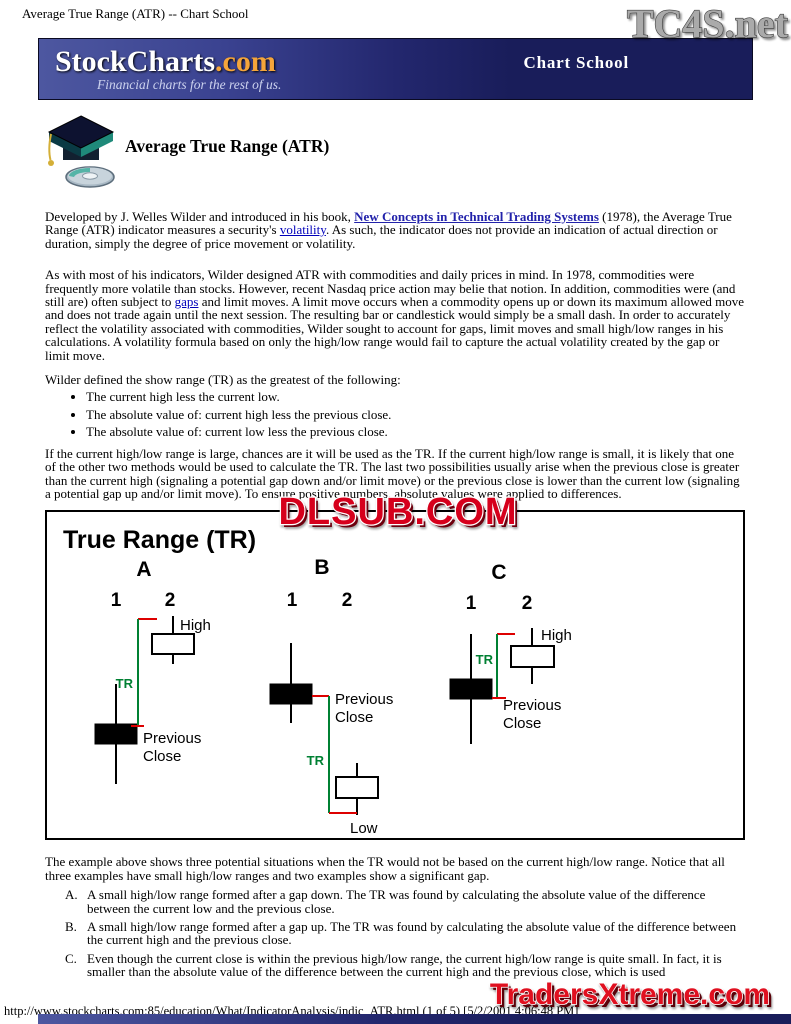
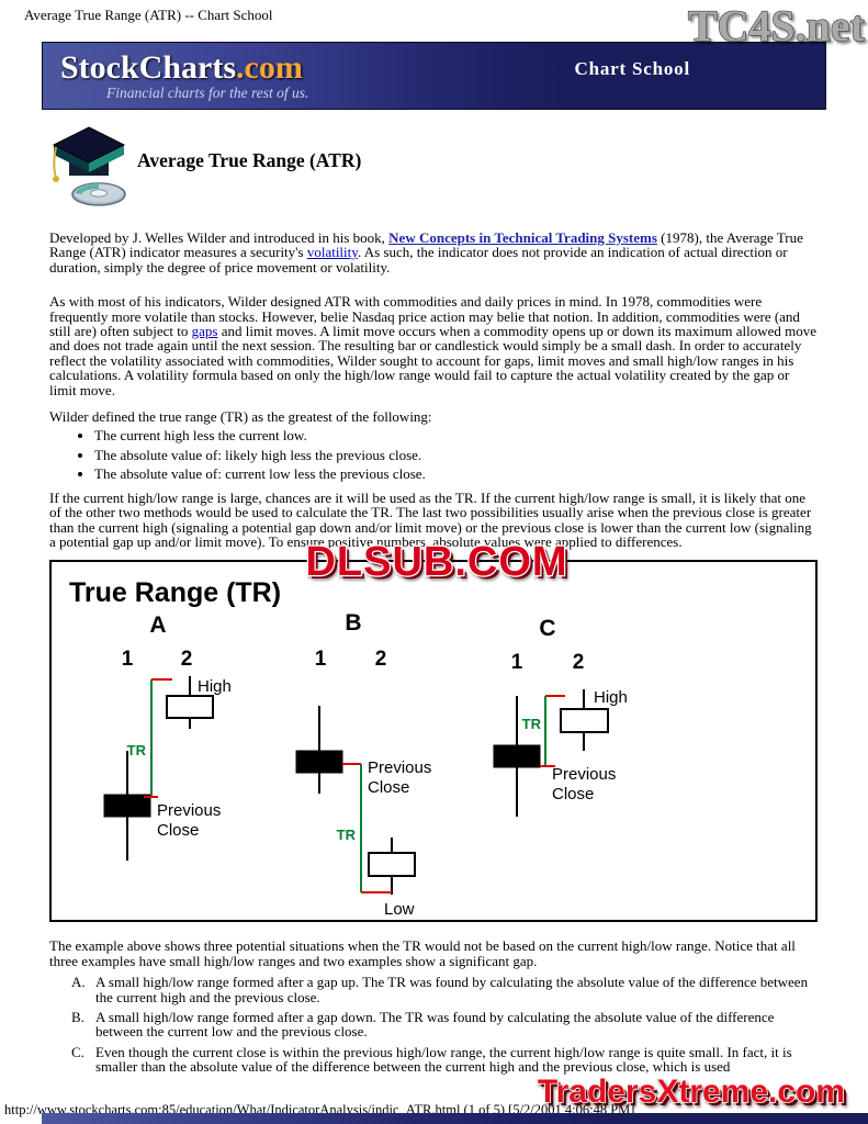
  Average True Range (ATR) -- Chart School
  TC4S.net
  StockCharts.com
  Financial charts for the rest of us.
  Chart School
  Average True Range (ATR)
  Developed by J. Welles Wilder and introduced in his book, New Concepts in Technical Trading Systems (1978), the Average True Range (ATR) indicator measures a security's volatility. As such, the indicator does not provide an indication of actual direction or duration, simply the degree of price movement or volatility.
- As with most of his indicators, Wilder designed ATR with commodities and daily prices in mind. In 1978, commodities were frequently more volatile than stocks. However, recent Nasdaq price action may belie that notion. In addition, commodities were (and still are) often subject to gaps and limit moves. A limit move occurs when a commodity opens up or down its maximum allowed move and does not trade again until the next session. The resulting bar or candlestick would simply be a small dash. In order to accurately reflect the volatility associated with commodities, Wilder sought to account for gaps, limit moves and small high/low ranges in his calculations. A volatility formula based on only the high/low range would fail to capture the actual volatility created by the gap or limit move.
+ As with most of his indicators, Wilder designed ATR with commodities and daily prices in mind. In 1978, commodities were frequently more volatile than stocks. However, belie Nasdaq price action may belie that notion. In addition, commodities were (and still are) often subject to gaps and limit moves. A limit move occurs when a commodity opens up or down its maximum allowed move and does not trade again until the next session. The resulting bar or candlestick would simply be a small dash. In order to accurately reflect the volatility associated with commodities, Wilder sought to account for gaps, limit moves and small high/low ranges in his calculations. A volatility formula based on only the high/low range would fail to capture the actual volatility created by the gap or limit move.
- Wilder defined the show range (TR) as the greatest of the following:
+ Wilder defined the true range (TR) as the greatest of the following:
  The current high less the current low.
- The absolute value of: current high less the previous close.
+ The absolute value of: likely high less the previous close.
  The absolute value of: current low less the previous close.
  If the current high/low range is large, chances are it will be used as the TR. If the current high/low range is small, it is likely that one of the other two methods would be used to calculate the TR. The last two possibilities usually arise when the previous close is greater than the current high (signaling a potential gap down and/or limit move) or the previous close is lower than the current low (signaling a potential gap up and/or limit move). To ensure positive numbers, absolute values were applied to differences.
  True Range (TR)
  A
  1
  2
  TR
  High
  Previous
  Close
  B
  1
  2
  TR
  Previous
  Close
  Low
  C
  1
  2
  TR
  High
  Previous
  Close
  The example above shows three potential situations when the TR would not be based on the current high/low range. Notice that all three examples have small high/low ranges and two examples show a significant gap.
  A.
- A small high/low range formed after a gap down. The TR was found by calculating the absolute value of the difference between the current low and the previous close.
+ A small high/low range formed after a gap up. The TR was found by calculating the absolute value of the difference between the current high and the previous close.
  B.
- A small high/low range formed after a gap up. The TR was found by calculating the absolute value of the difference between the current high and the previous close.
+ A small high/low range formed after a gap down. The TR was found by calculating the absolute value of the difference between the current low and the previous close.
  C.
  Even though the current close is within the previous high/low range, the current high/low range is quite small. In fact, it is smaller than the absolute value of the difference between the current high and the previous close, which is used
  DLSUB.COM
  TradersXtreme.com
  http://www.stockcharts.com:85/education/What/IndicatorAnalysis/indic_ATR.html (1 of 5) [5/2/2001 4:06:48 PM]
